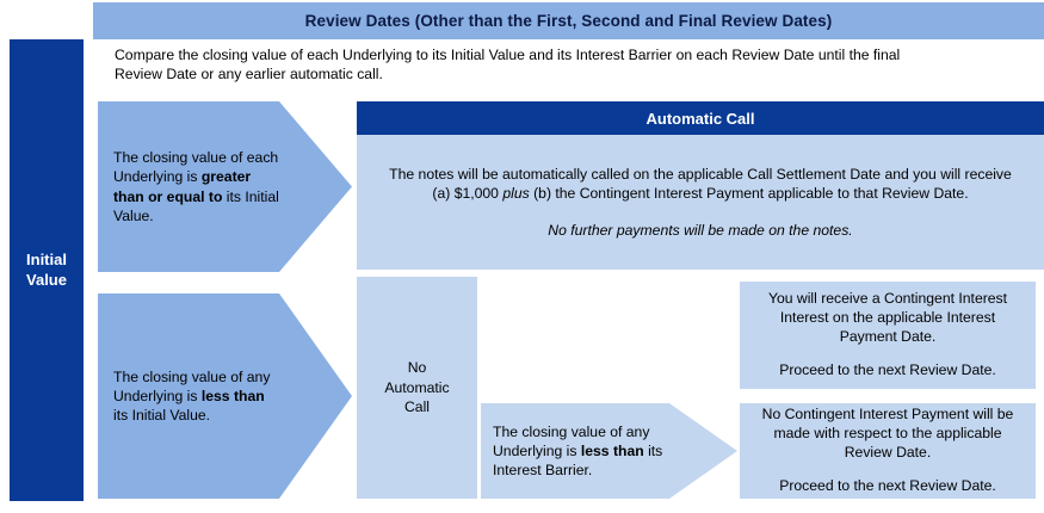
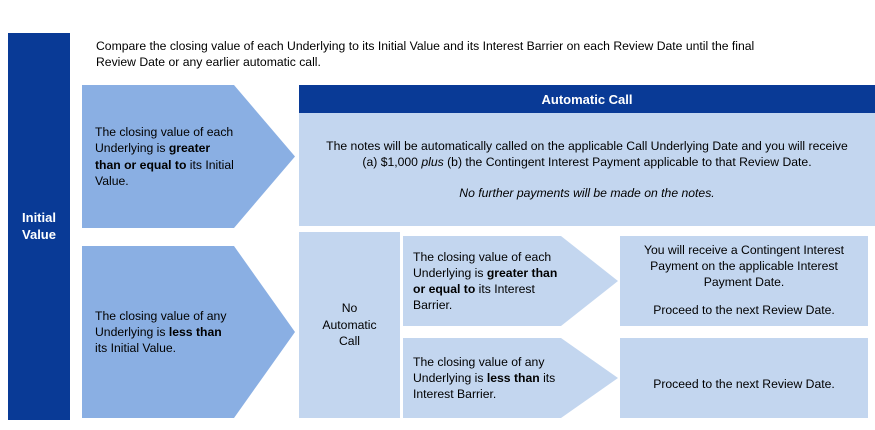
- Review Dates (Other than the First, Second and Final Review Dates)
  Compare the closing value of each Underlying to its Initial Value and its Interest Barrier on each Review Date until the final Review Date or any earlier automatic call.
  Initial
  Value
  The closing value of each Underlying is greater than or equal to its Initial Value.
  The closing value of any Underlying is less than its Initial Value.
  Automatic Call
- The notes will be automatically called on the applicable Call Settlement Date and you will receive (a) $1,000 plus (b) the Contingent Interest Payment applicable to that Review Date.
+ The notes will be automatically called on the applicable Call Underlying Date and you will receive (a) $1,000 plus (b) the Contingent Interest Payment applicable to that Review Date.
  No further payments will be made on the notes.
  No
  Automatic
  Call
+ The closing value of each Underlying is greater than or equal to its Interest Barrier.
  The closing value of any Underlying is less than its Interest Barrier.
- You will receive a Contingent Interest Interest on the applicable Interest Payment Date.
+ You will receive a Contingent Interest Payment on the applicable Interest Payment Date.
  Proceed to the next Review Date.
- No Contingent Interest Payment will be made with respect to the applicable Review Date.
  Proceed to the next Review Date.
